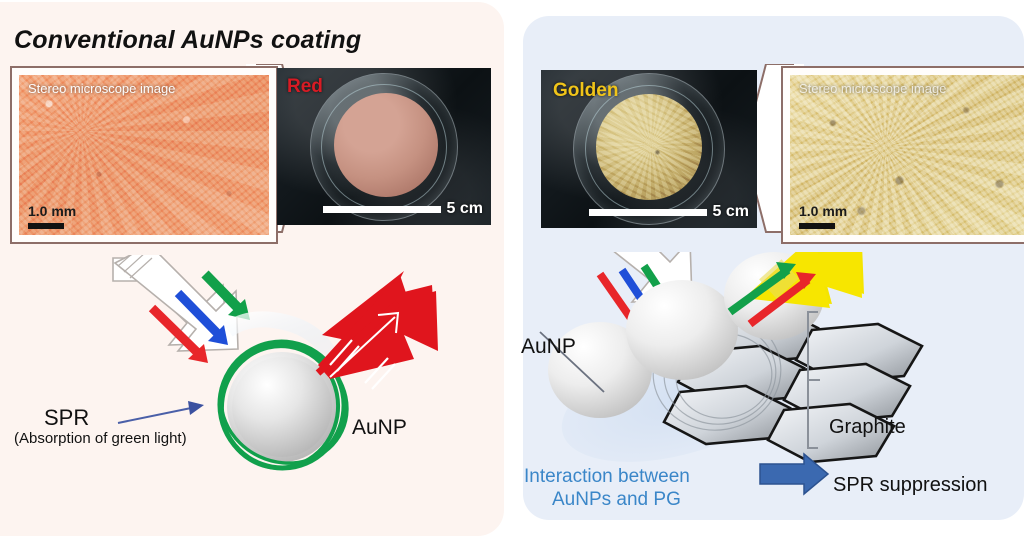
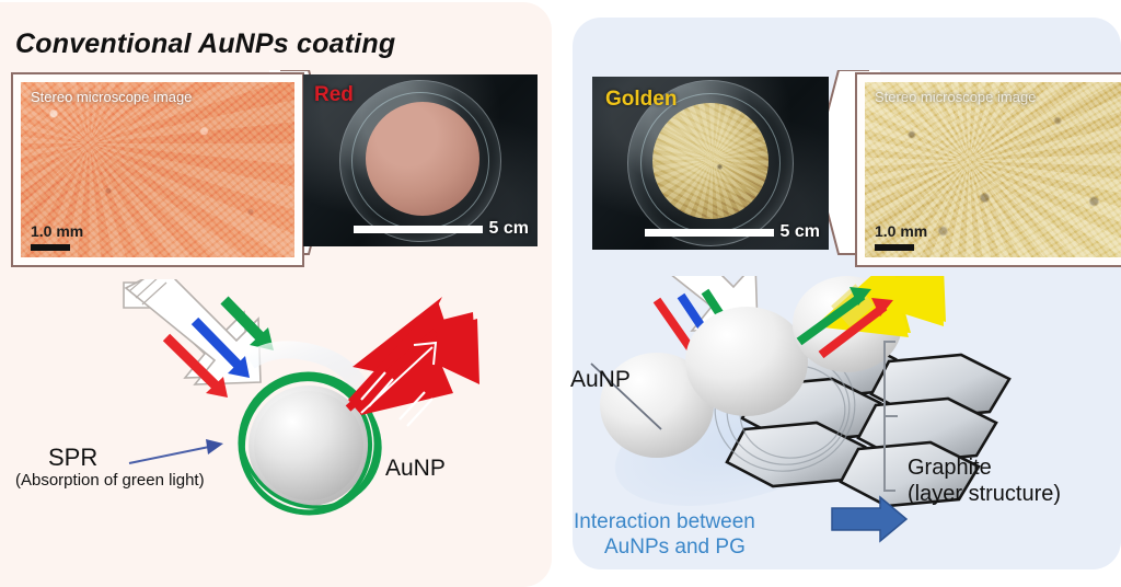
  Conventional AuNPs coating
  Stereo microscope image
  1.0 mm
  Red
  5 cm
  SPR
  (Absorption of green light)
  AuNP
  Golden
  5 cm
  Stereo microscope image
  1.0 mm
  AuNP
  Graphite
+ (layer structure)
  Interaction between
  AuNPs and PG
- SPR suppression
